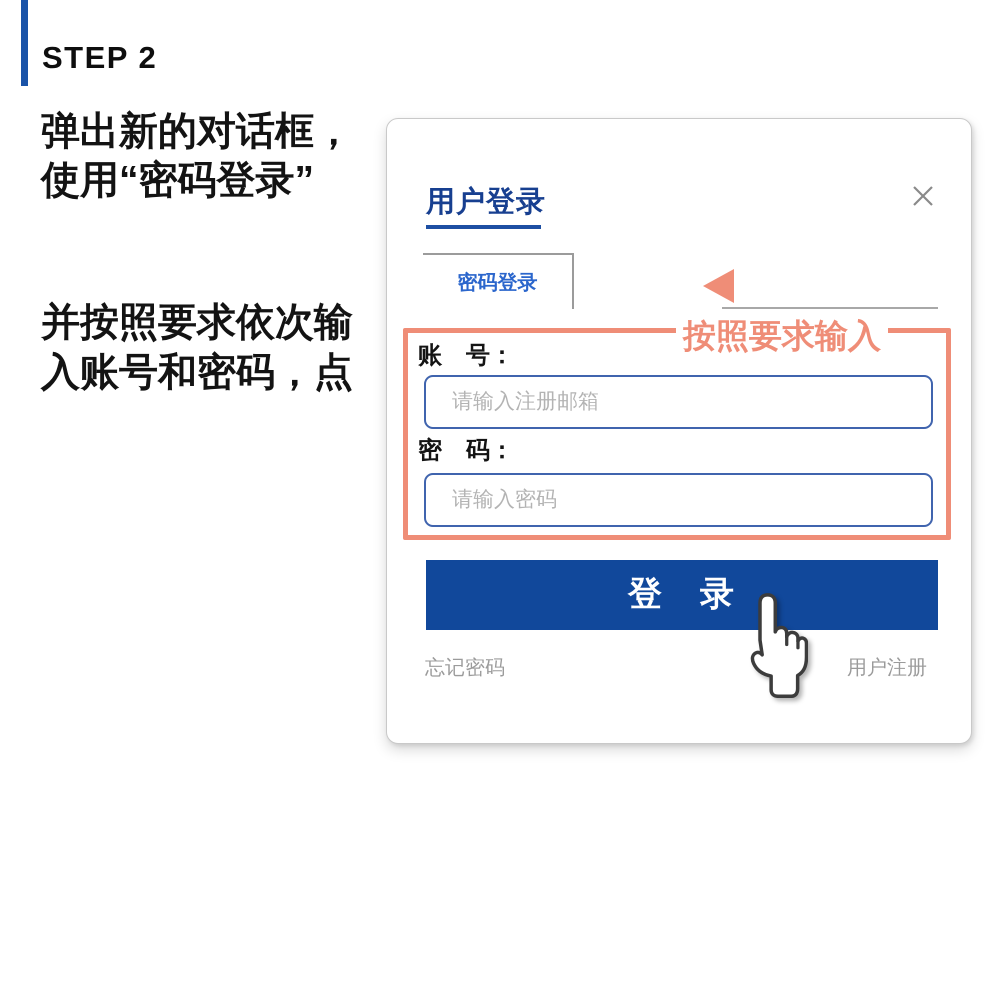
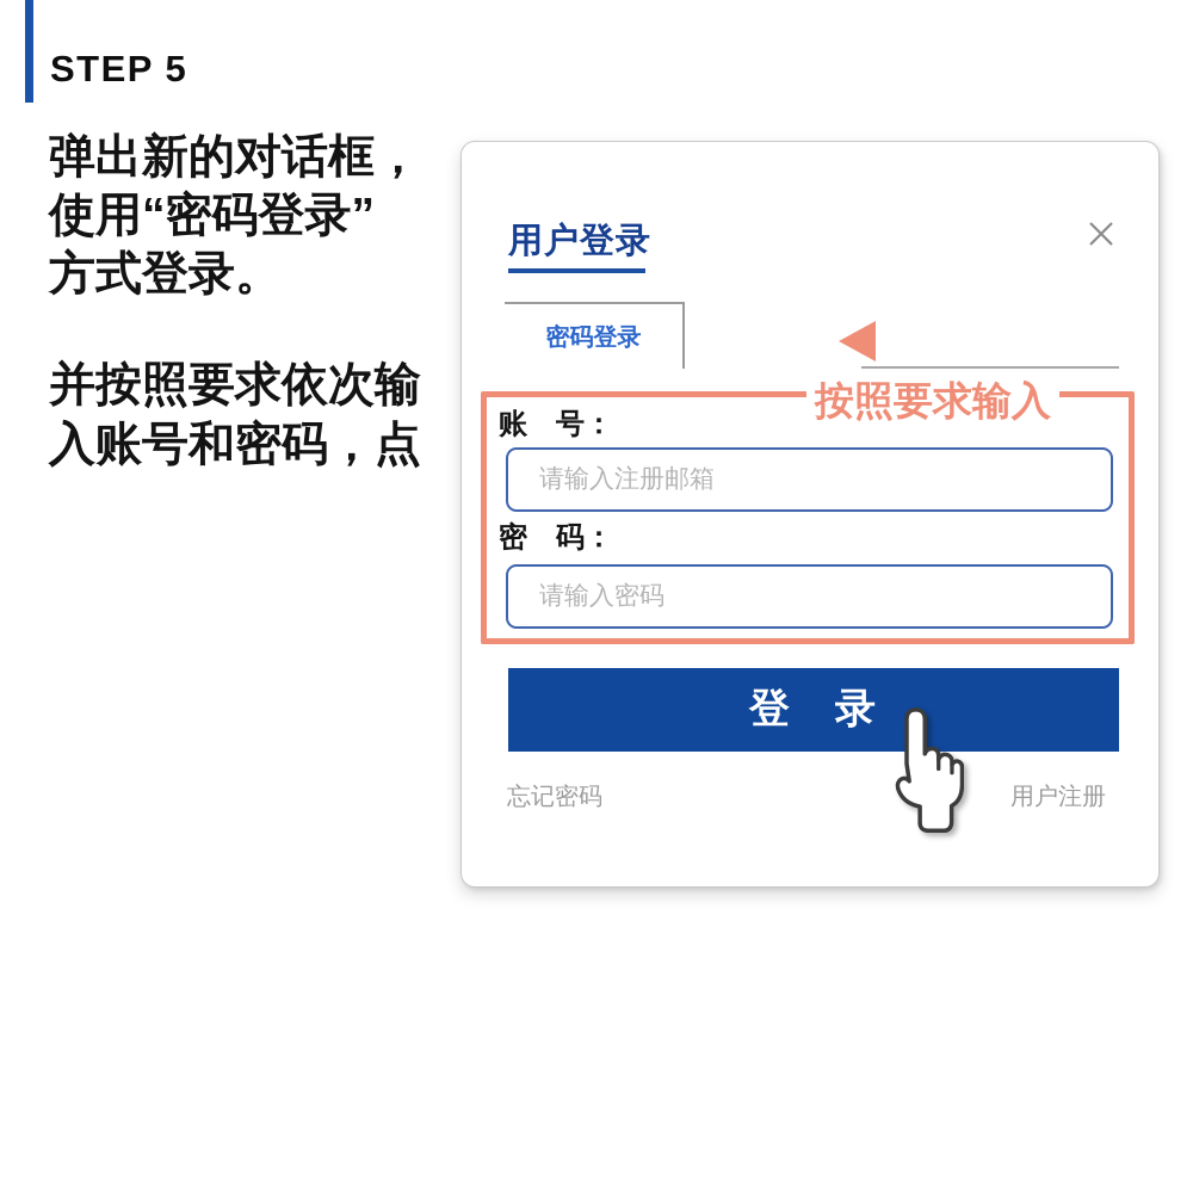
- STEP 2
+ STEP 5
  弹出新的对话框，
  使用“密码登录”
+ 方式登录。
  并按照要求依次输
  入账号和密码，点
  用户登录
  密码登录
  按照要求输入
  账 号：
  请输入注册邮箱
  密 码：
  请输入密码
  登 录
  忘记密码
  用户注册
